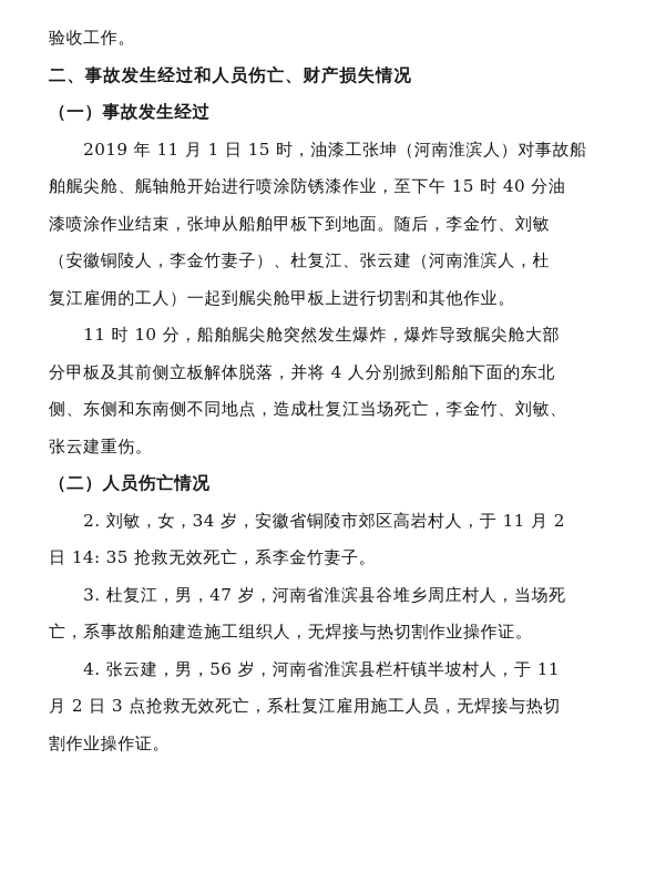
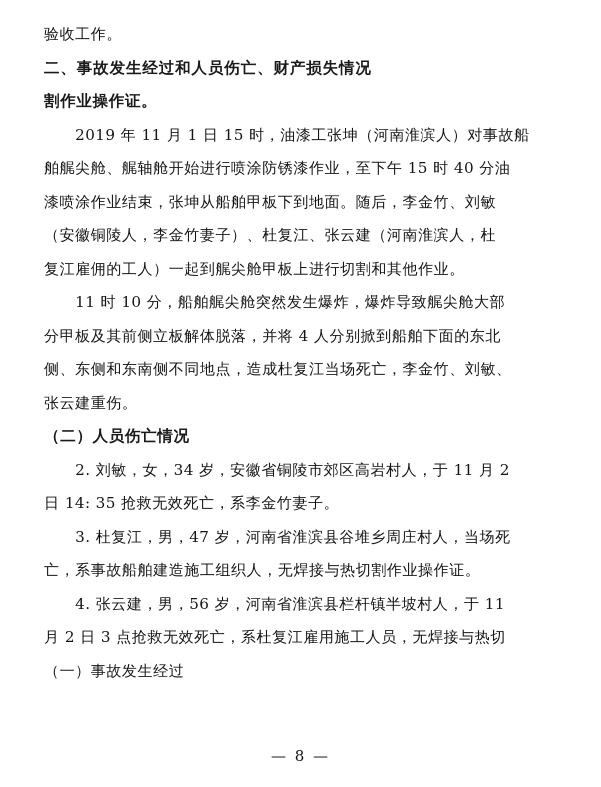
  验收工作。
  二、事故发生经过和人员伤亡、财产损失情况
- （一）事故发生经过
+ 割作业操作证。
  2019 年 11 月 1 日 15 时，油漆工张坤（河南淮滨人）对事故船
  舶艉尖舱、艉轴舱开始进行喷涂防锈漆作业，至下午 15 时 40 分油
  漆喷涂作业结束，张坤从船舶甲板下到地面。随后，李金竹、刘敏
  （安徽铜陵人，李金竹妻子）、杜复江、张云建（河南淮滨人，杜
  复江雇佣的工人）一起到艉尖舱甲板上进行切割和其他作业。
  11 时 10 分，船舶艉尖舱突然发生爆炸，爆炸导致艉尖舱大部
  分甲板及其前侧立板解体脱落，并将 4 人分别掀到船舶下面的东北
  侧、东侧和东南侧不同地点，造成杜复江当场死亡，李金竹、刘敏、
  张云建重伤。
  （二）人员伤亡情况
  2. 刘敏，女，34 岁，安徽省铜陵市郊区高岩村人，于 11 月 2
  日 14: 35 抢救无效死亡，系李金竹妻子。
  3. 杜复江，男，47 岁，河南省淮滨县谷堆乡周庄村人，当场死
  亡，系事故船舶建造施工组织人，无焊接与热切割作业操作证。
  4. 张云建，男，56 岁，河南省淮滨县栏杆镇半坡村人，于 11
  月 2 日 3 点抢救无效死亡，系杜复江雇用施工人员，无焊接与热切
- 割作业操作证。
+ （一）事故发生经过
+ — 8 —
